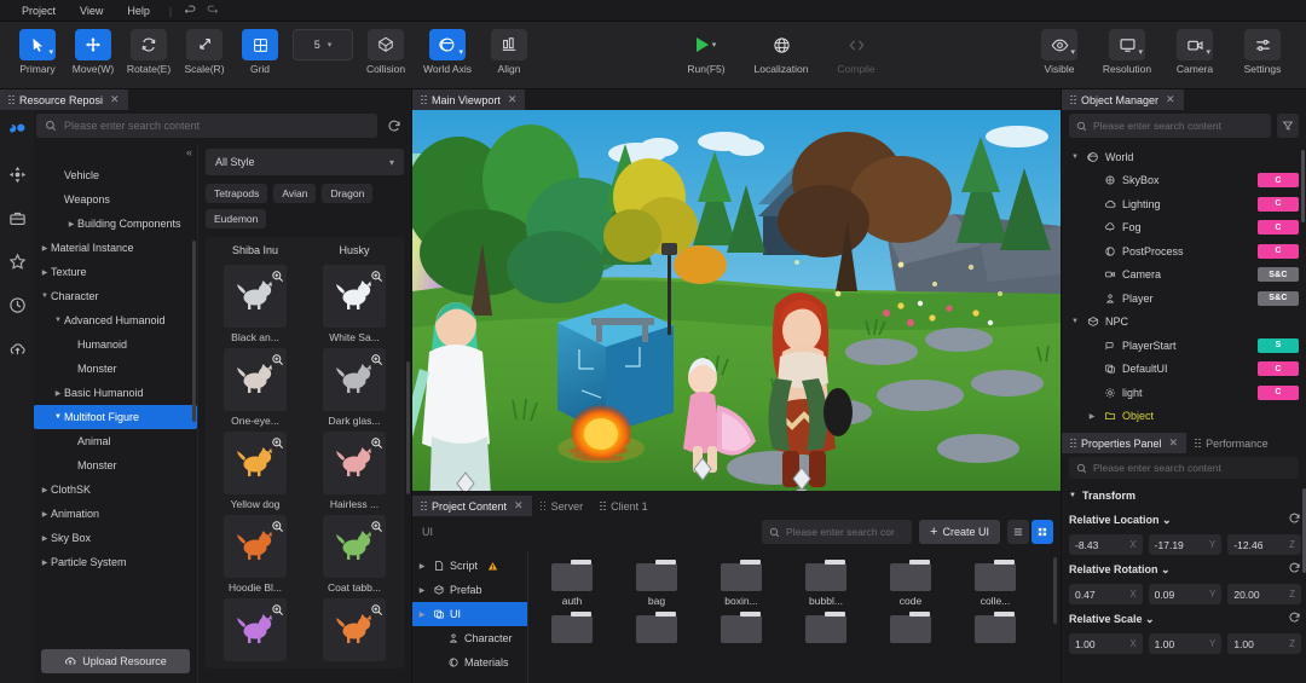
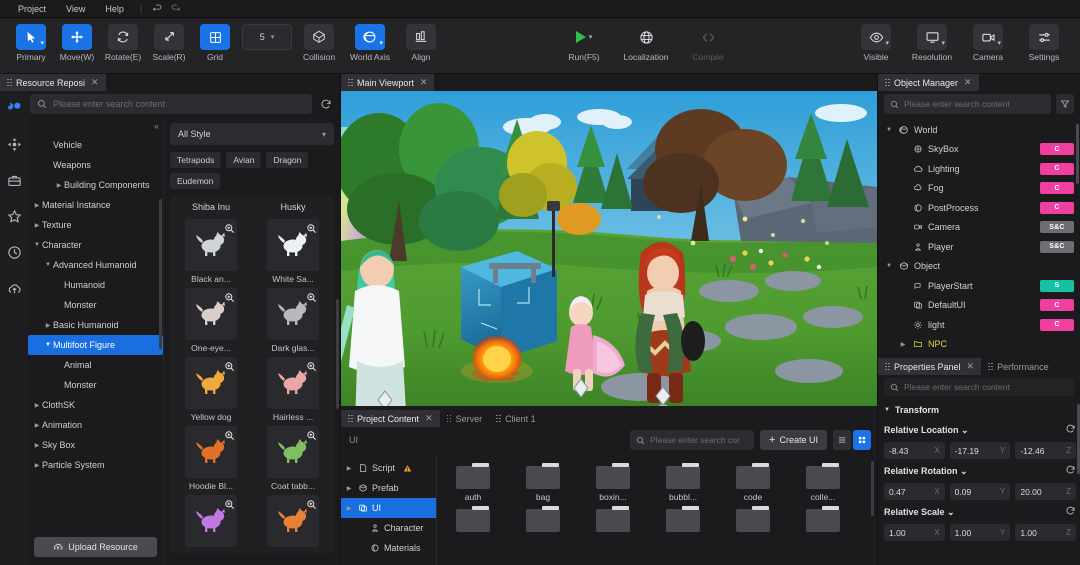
  Project
  View
  Help
  Primary
  Move(W)
  Rotate(E)
  Scale(R)
  Grid
  5
  Collision
  World Axis
  Align
  Run(F5)
  Localization
  Compile
  Visible
  Resolution
  Camera
  Settings
  Resource Reposi
  ✕
  Please enter search content
  «
  Vehicle
  Weapons
  Building Components
  Material Instance
  Texture
  Character
  Advanced Humanoid
  Humanoid
  Monster
  Basic Humanoid
  Multifoot Figure
  Animal
  Monster
  ClothSK
  Animation
  Sky Box
  Particle System
  Upload Resource
  All Style
  ▾
  Tetrapods
  Avian
  Dragon
  Eudemon
  Shiba Inu
  Husky
  Black an...
  White Sa...
  One-eye...
  Dark glas...
  Yellow dog
  Hairless ...
  Hoodie Bl...
  Coat tabb...
  Main Viewport
  ✕
  Project Content
  ✕
  Server
  Client 1
  UI
  Please enter search cor
  +
  Create UI
  Script
  Prefab
  UI
  Character
  Materials
  auth
  bag
  boxin...
  bubbl...
  code
  colle...
  Object Manager
  ✕
  Please enter search content
  World
  SkyBox
  Lighting
  Fog
  PostProcess
  Camera
  Player
- NPC
+ Object
  PlayerStart
  DefaultUI
  light
- Object
+ NPC
  Properties Panel
  ✕
  Performance
  Please enter search content
  Transform
  Relative Location ⌄
  -8.43
  X
  -17.19
  Y
  -12.46
  Z
  Relative Rotation ⌄
  0.47
  X
  0.09
  Y
  20.00
  Z
  Relative Scale ⌄
  1.00
  X
  1.00
  Y
  1.00
  Z
